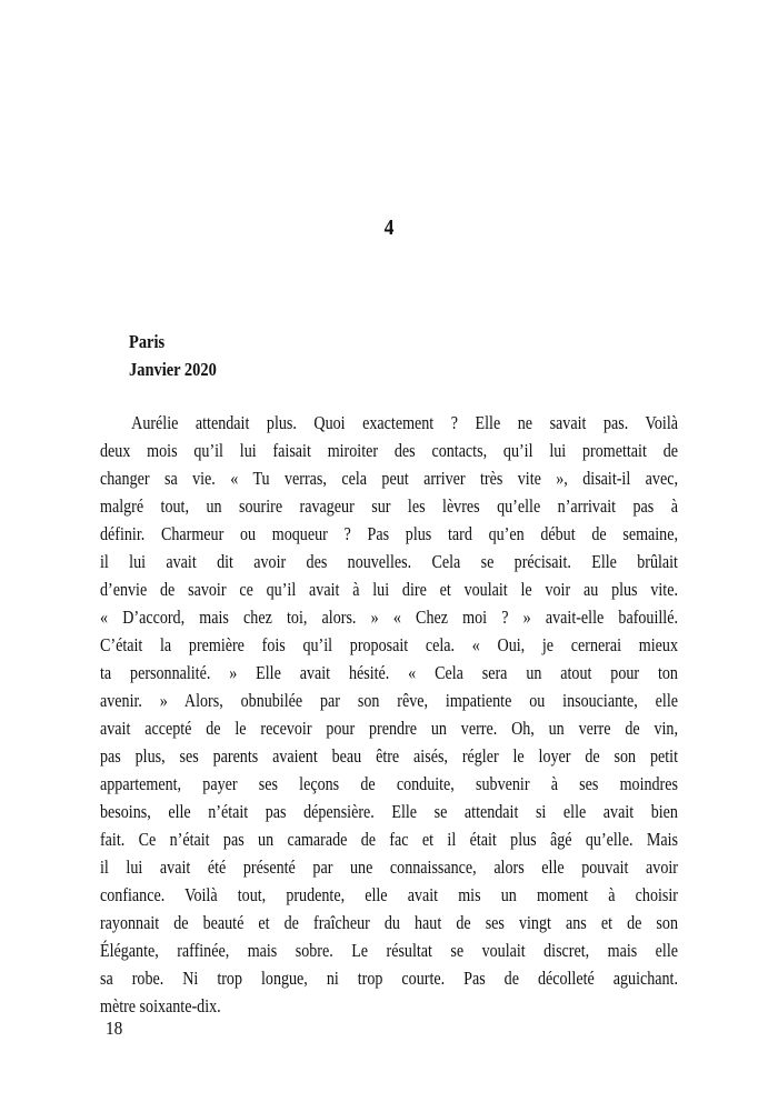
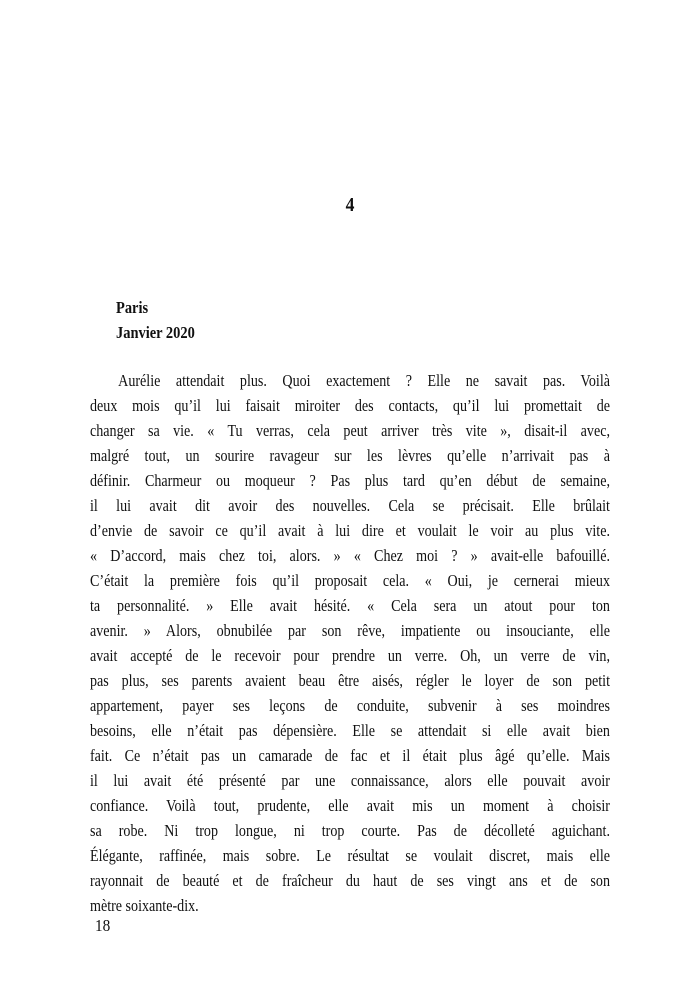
  4
  Paris
  Janvier 2020
  Aurélie attendait plus. Quoi exactement ? Elle ne savait pas. Voilà
  deux mois qu’il lui faisait miroiter des contacts, qu’il lui promettait de
  changer sa vie. « Tu verras, cela peut arriver très vite », disait-il avec,
  malgré tout, un sourire ravageur sur les lèvres qu’elle n’arrivait pas à
  définir. Charmeur ou moqueur ? Pas plus tard qu’en début de semaine,
  il lui avait dit avoir des nouvelles. Cela se précisait. Elle brûlait
  d’envie de savoir ce qu’il avait à lui dire et voulait le voir au plus vite.
  « D’accord, mais chez toi, alors. » « Chez moi ? » avait-elle bafouillé.
  C’était la première fois qu’il proposait cela. « Oui, je cernerai mieux
  ta personnalité. » Elle avait hésité. « Cela sera un atout pour ton
  avenir. » Alors, obnubilée par son rêve, impatiente ou insouciante, elle
  avait accepté de le recevoir pour prendre un verre. Oh, un verre de vin,
  pas plus, ses parents avaient beau être aisés, régler le loyer de son petit
  appartement, payer ses leçons de conduite, subvenir à ses moindres
  besoins, elle n’était pas dépensière. Elle se attendait si elle avait bien
  fait. Ce n’était pas un camarade de fac et il était plus âgé qu’elle. Mais
  il lui avait été présenté par une connaissance, alors elle pouvait avoir
  confiance. Voilà tout, prudente, elle avait mis un moment à choisir
- rayonnait de beauté et de fraîcheur du haut de ses vingt ans et de son
+ sa robe. Ni trop longue, ni trop courte. Pas de décolleté aguichant.
  Élégante, raffinée, mais sobre. Le résultat se voulait discret, mais elle
- sa robe. Ni trop longue, ni trop courte. Pas de décolleté aguichant.
+ rayonnait de beauté et de fraîcheur du haut de ses vingt ans et de son
  mètre soixante-dix.
  18
